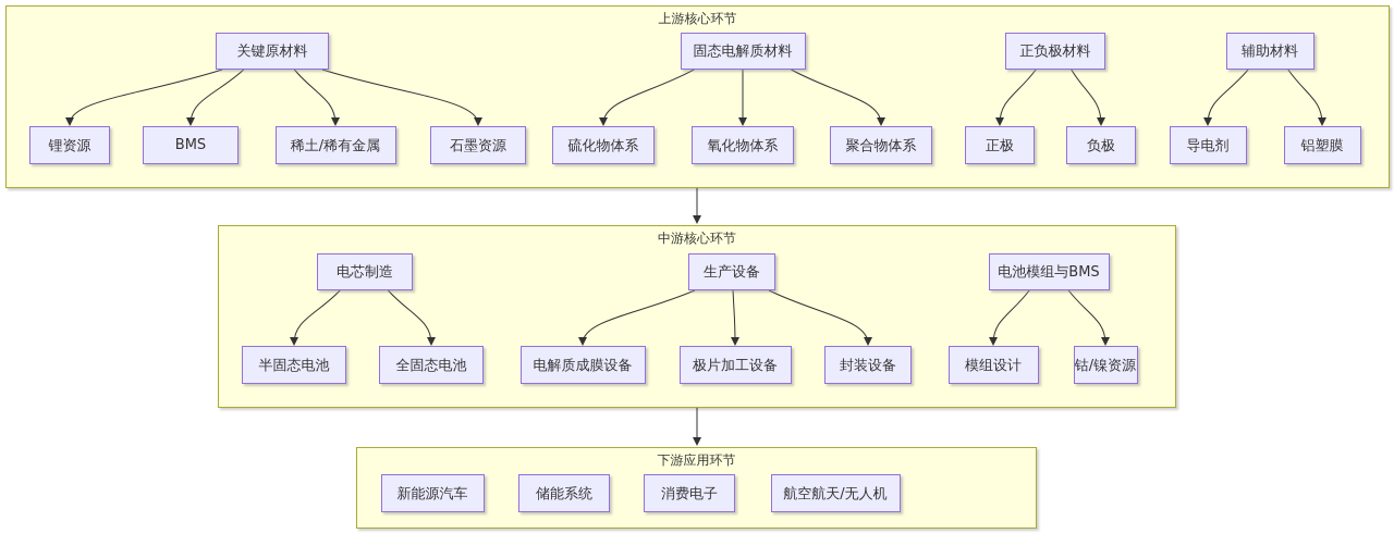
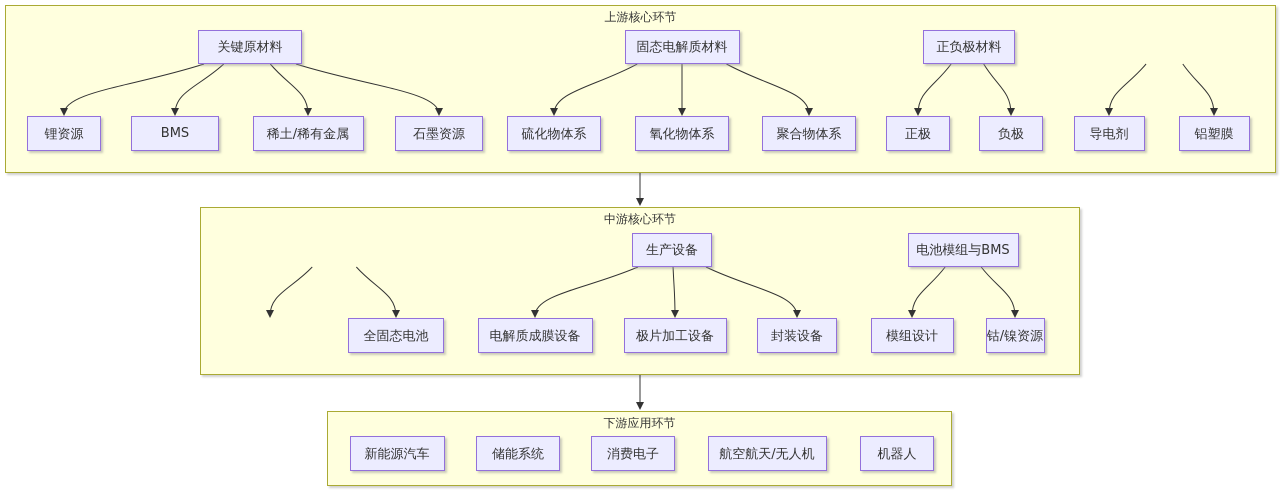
  上游核心环节
  关键原材料
  锂资源
  BMS
  稀土/稀有金属
  石墨资源
  固态电解质材料
  硫化物体系
  氧化物体系
  聚合物体系
  正负极材料
  正极
  负极
- 辅助材料
  导电剂
  铝塑膜
  中游核心环节
- 电芯制造
- 半固态电池
  全固态电池
  生产设备
  电解质成膜设备
  极片加工设备
  封装设备
  电池模组与BMS
  模组设计
  钴/镍资源
  下游应用环节
  新能源汽车
  储能系统
  消费电子
  航空航天/无人机
+ 机器人
